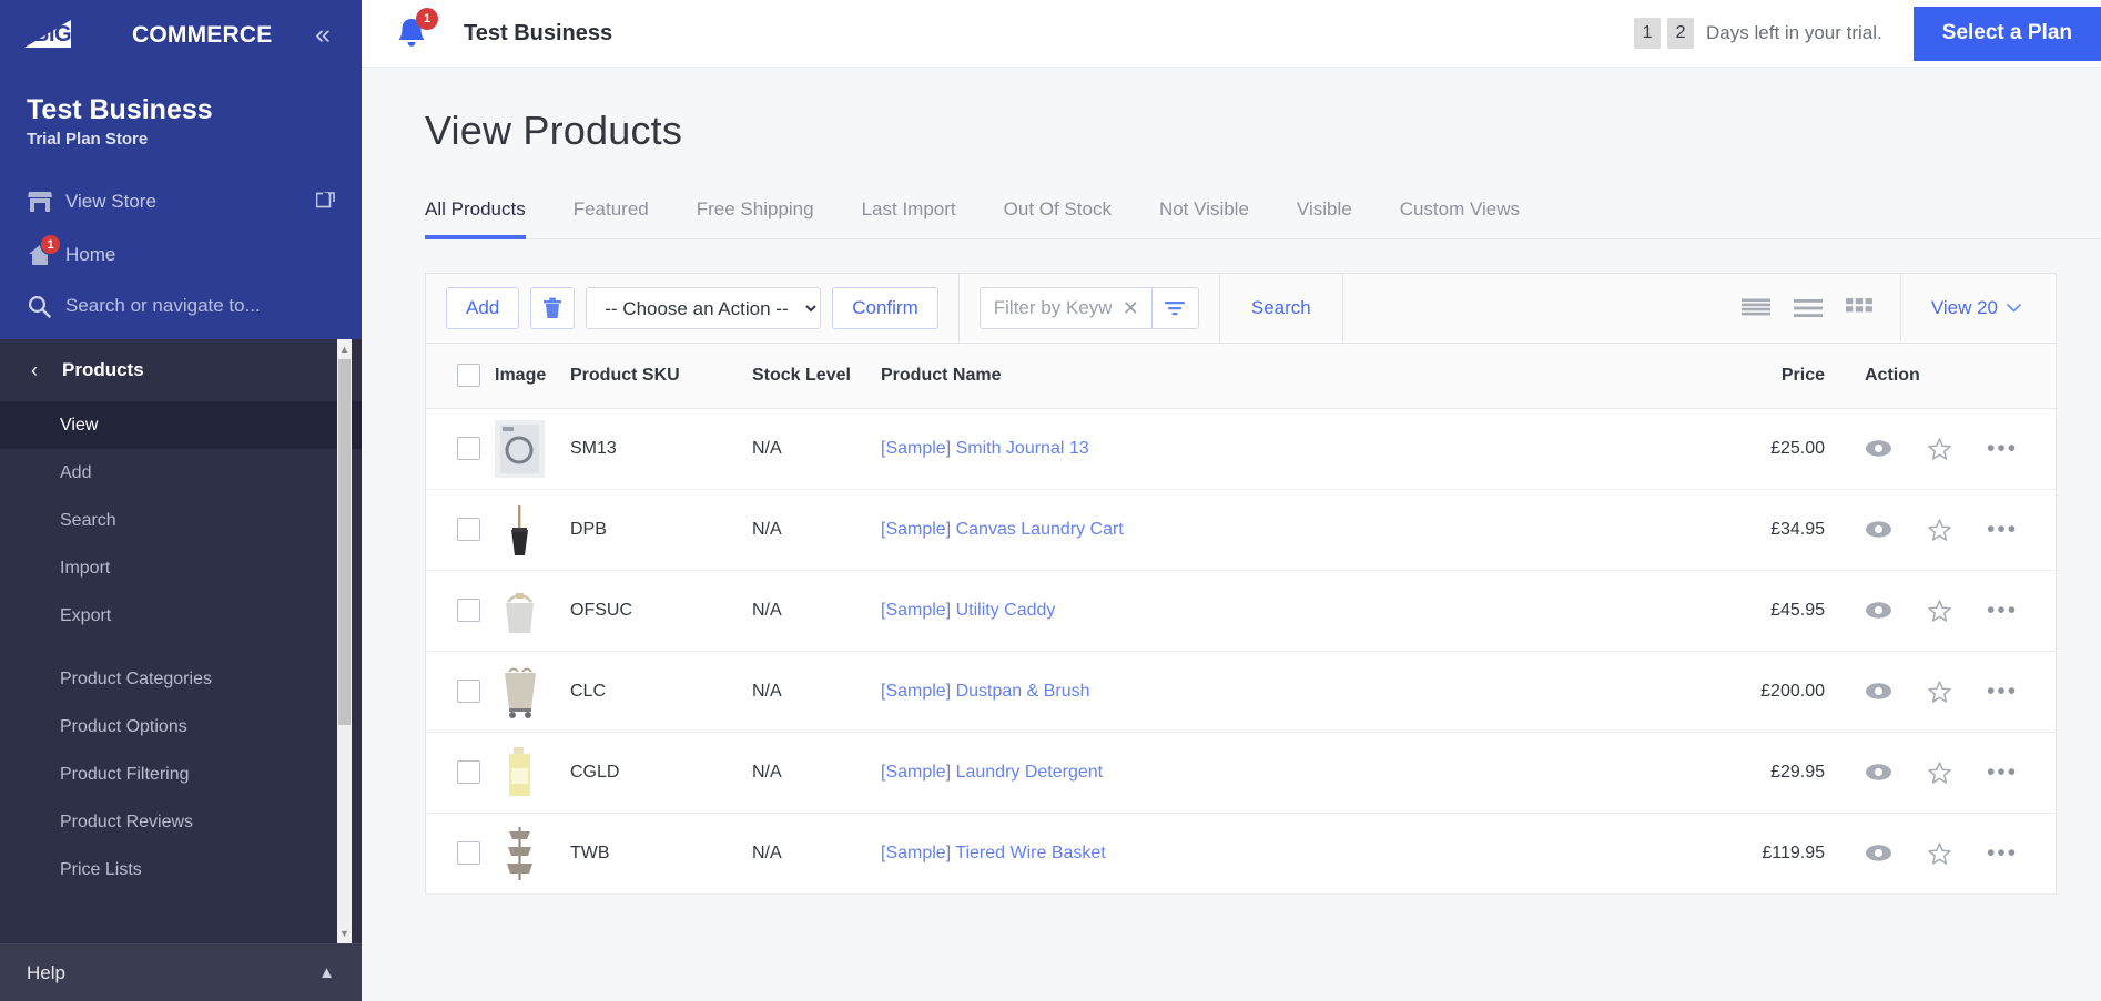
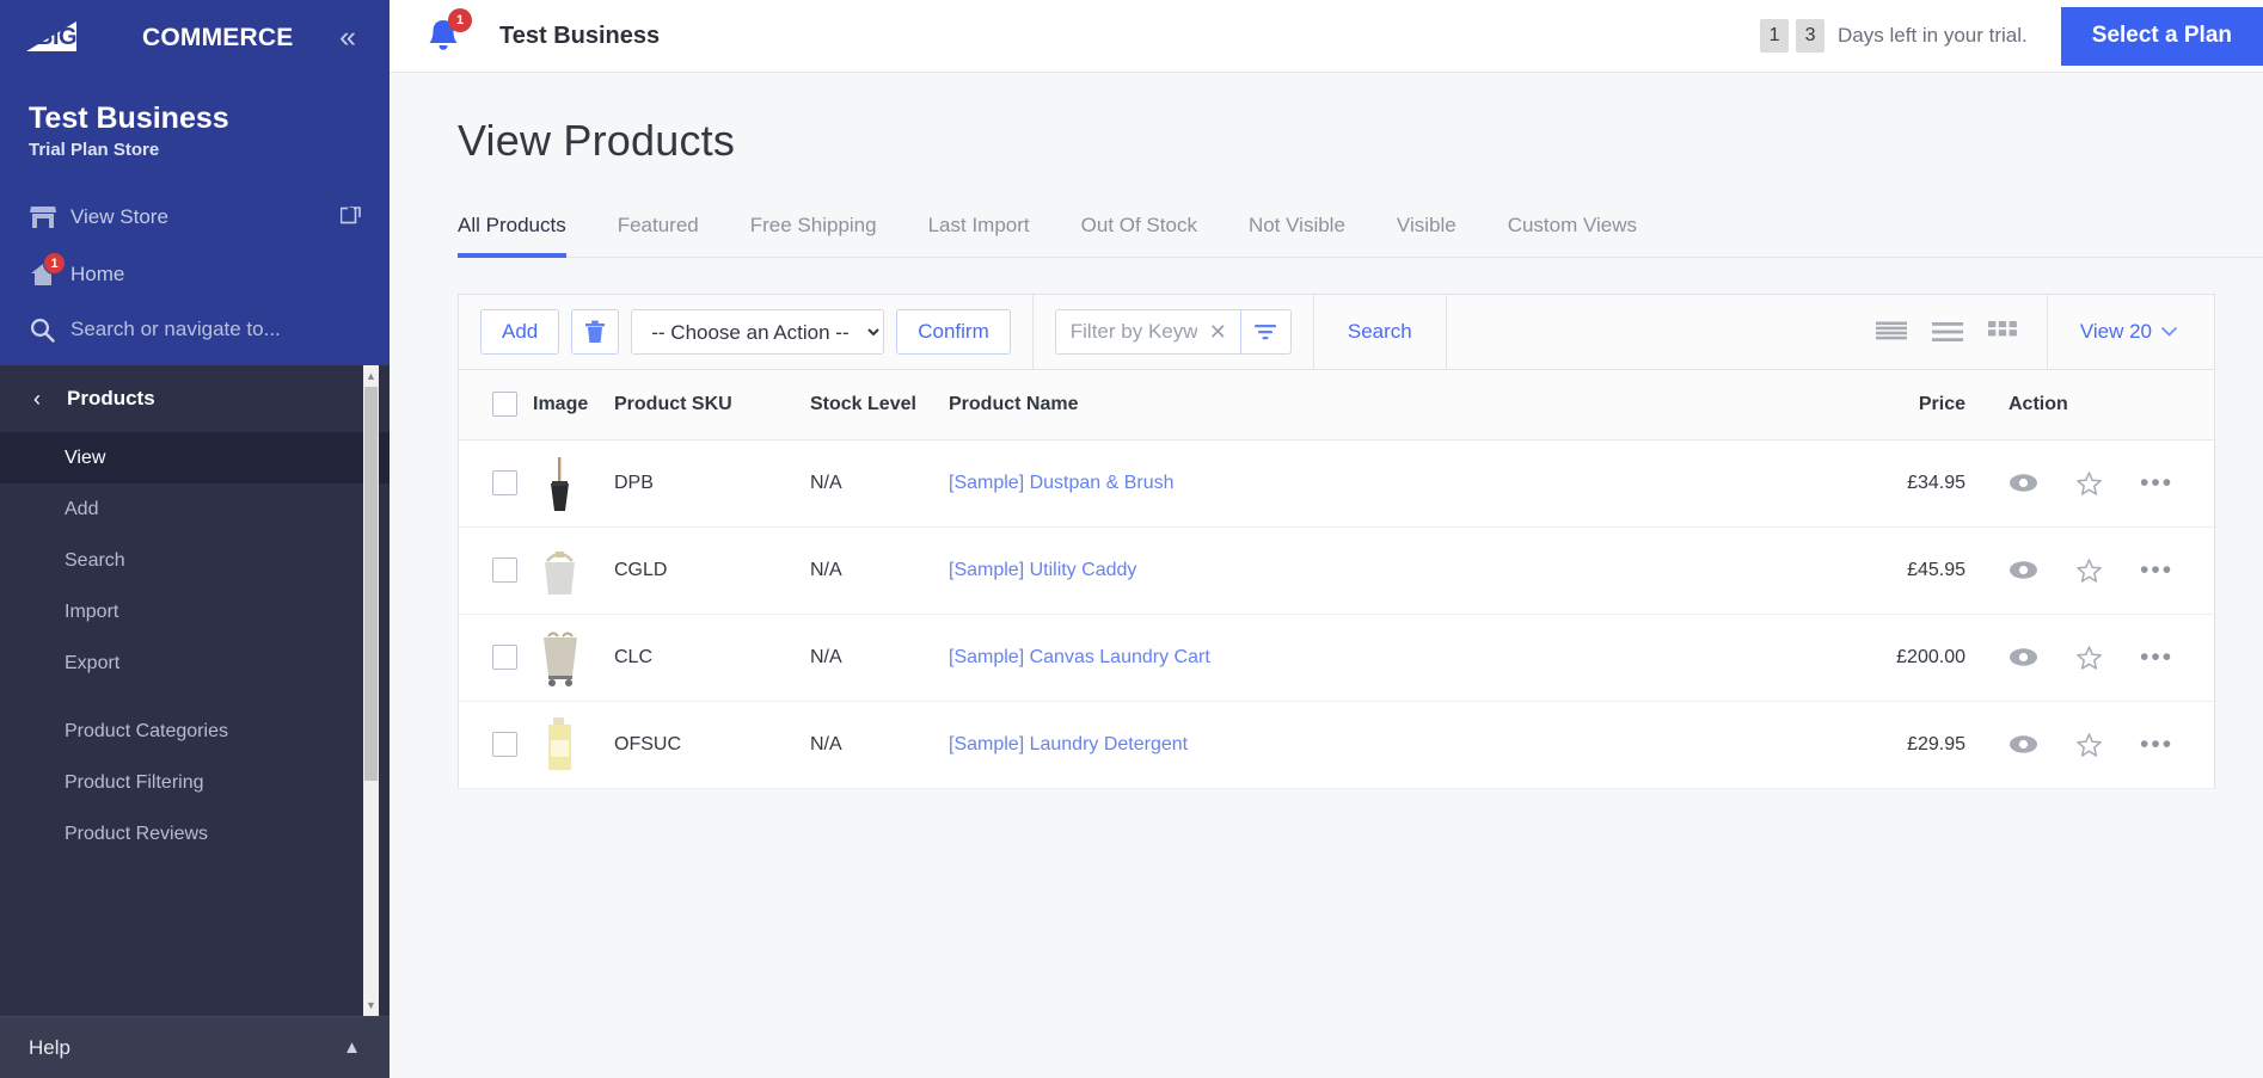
  BIG
  COMMERCE
  «
  Test Business
  Trial Plan Store
  View Store
  1
  Home
  Search or navigate to...
  ‹
  Products
  View
  Add
  Search
  Import
  Export
  Product Categories
- Product Options
  Product Filtering
  Product Reviews
- Price Lists
  ▲
  ▼
  Help
  ▲
  1
  Test Business
  1
- 2
+ 3
  Days left in your trial.
  Select a Plan
  View Products
  All Products
  Featured
  Free Shipping
  Last Import
  Out Of Stock
  Not Visible
  Visible
  Custom Views
  Add
  -- Choose an Action --
  Confirm
  Filter by Keyw
  ✕
  Search
  View 20
  	Image	Product SKU	Stock Level	Product Name	Price	Action
- 		SM13	N/A	[Sample] Smith Journal 13	£25.00	•••
- 		DPB	N/A	[Sample] Canvas Laundry Cart	£34.95	•••
+ 		DPB	N/A	[Sample] Dustpan & Brush	£34.95	•••
- 		OFSUC	N/A	[Sample] Utility Caddy	£45.95	•••
+ 		CGLD	N/A	[Sample] Utility Caddy	£45.95	•••
- 		CLC	N/A	[Sample] Dustpan & Brush	£200.00	•••
+ 		CLC	N/A	[Sample] Canvas Laundry Cart	£200.00	•••
- 		CGLD	N/A	[Sample] Laundry Detergent	£29.95	•••
+ 		OFSUC	N/A	[Sample] Laundry Detergent	£29.95	•••
- 		TWB	N/A	[Sample] Tiered Wire Basket	£119.95	•••
